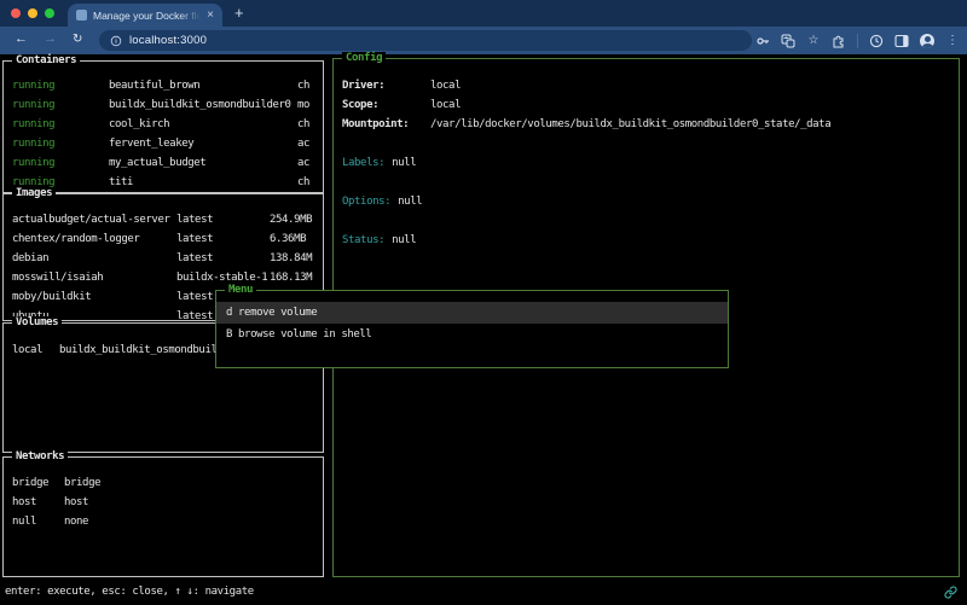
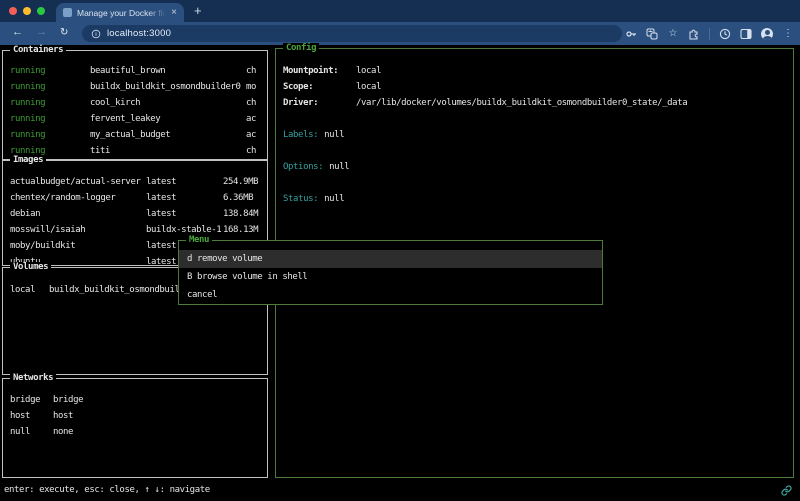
  Manage your Docker fle
  ×
  +
  ←
  →
  ↻
  localhost:3000
  ☆
  ⋮
  Containers
  running
  beautiful_brown
  ch
  running
  buildx_buildkit_osmondbuilder0
  mo
  running
  cool_kirch
  ch
  running
  fervent_leakey
  ac
  running
  my_actual_budget
  ac
  running
  titi
  ch
  Images
  actualbudget/actual-server
  latest
  254.9MB
  chentex/random-logger
  latest
  6.36MB
  debian
  latest
  138.84M
  mosswill/isaiah
  buildx-stable-1
  168.13M
  moby/buildkit
  latest
  latest
  Volumes
  local
  buildx_buildkit_osmondbuil
  Networks
  bridge
  bridge
  host
  host
  null
  none
  Config
- Driver:
+ Mountpoint:
  local
  Scope:
  local
- Mountpoint:
+ Driver:
  /var/lib/docker/volumes/buildx_buildkit_osmondbuilder0_state/_data
  Labels: null
  Options: null
  Status: null
  Menu
  d remove volume
  B browse volume in shell
+ cancel
  enter: execute, esc: close, ↑ ↓: navigate
